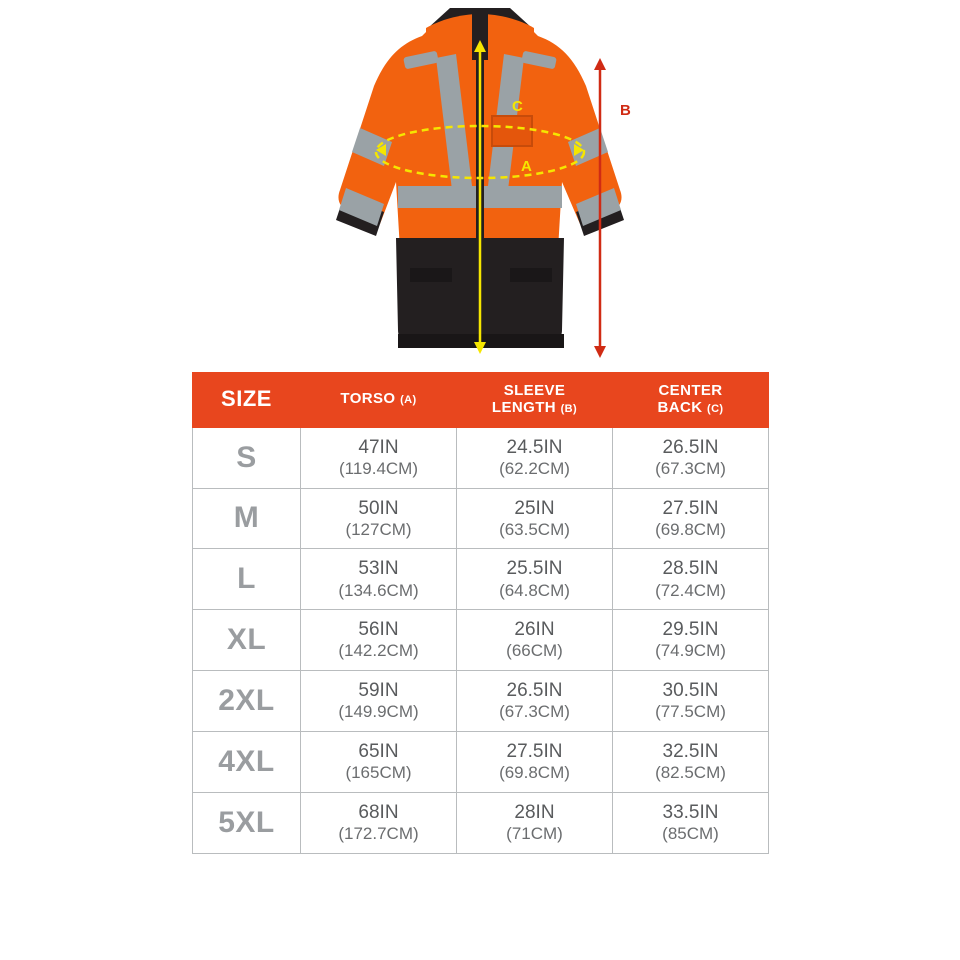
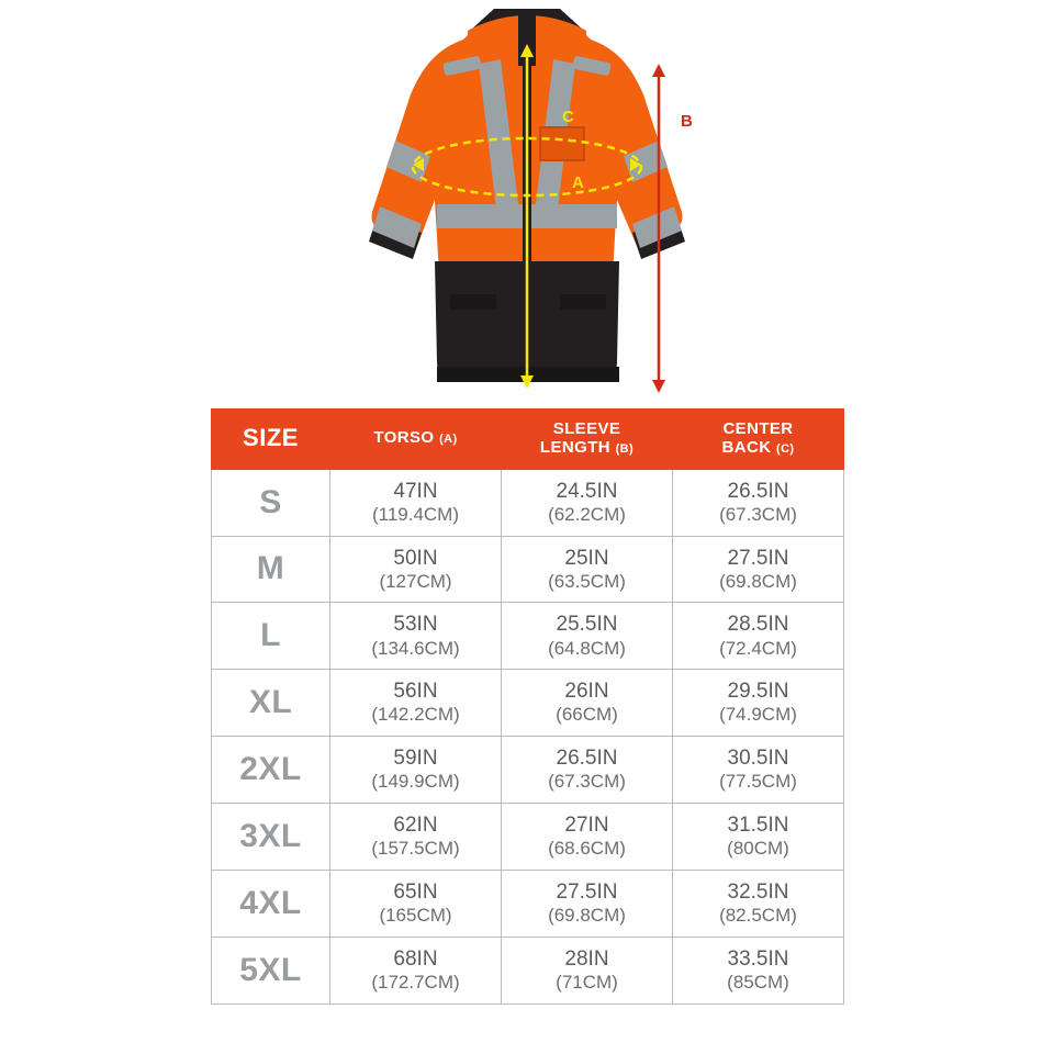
  A
  B
  C
  SIZE	TORSO (A)	SLEEVE LENGTH (B)	CENTER BACK (C)
  S	47IN(119.4CM)	24.5IN(62.2CM)	26.5IN(67.3CM)
  M	50IN(127CM)	25IN(63.5CM)	27.5IN(69.8CM)
  L	53IN(134.6CM)	25.5IN(64.8CM)	28.5IN(72.4CM)
  XL	56IN(142.2CM)	26IN(66CM)	29.5IN(74.9CM)
  2XL	59IN(149.9CM)	26.5IN(67.3CM)	30.5IN(77.5CM)
+ 3XL	62IN(157.5CM)	27IN(68.6CM)	31.5IN(80CM)
  4XL	65IN(165CM)	27.5IN(69.8CM)	32.5IN(82.5CM)
  5XL	68IN(172.7CM)	28IN(71CM)	33.5IN(85CM)
